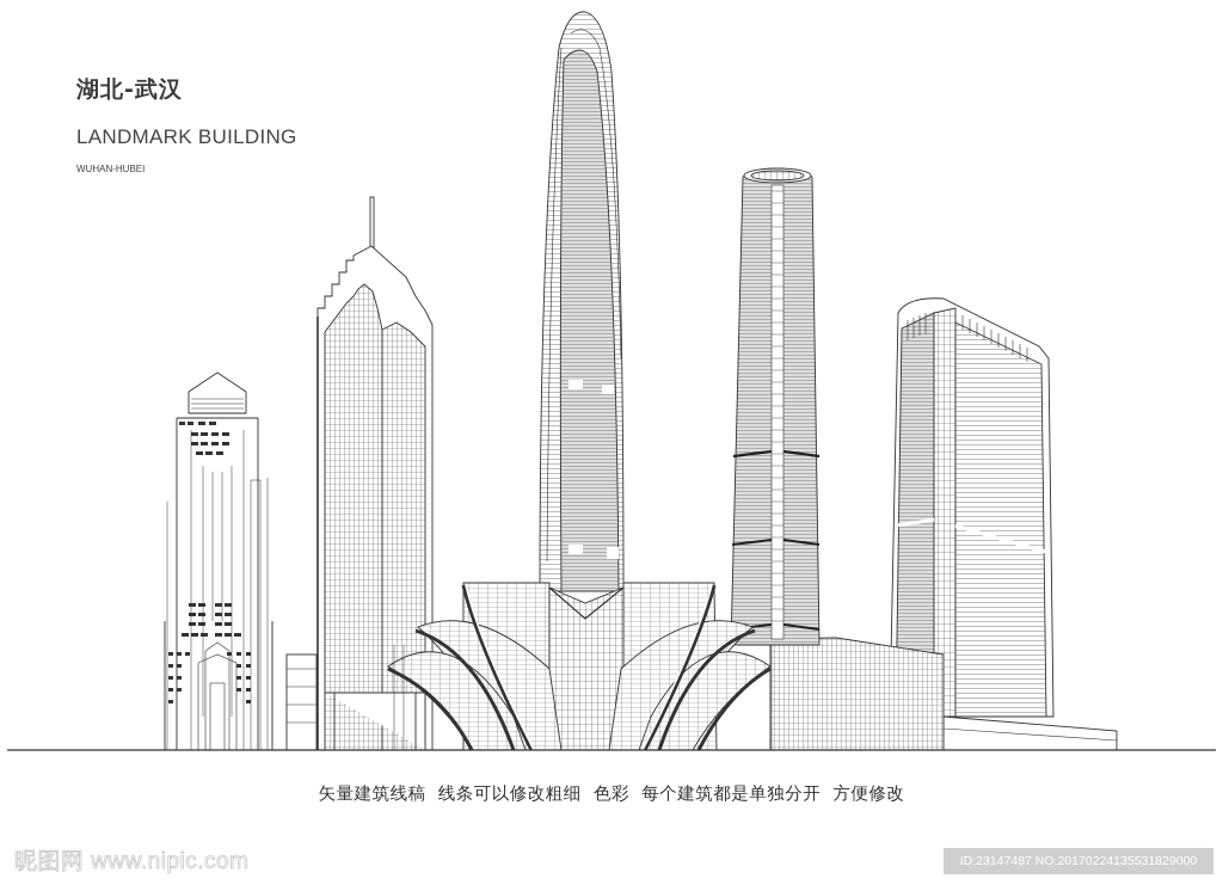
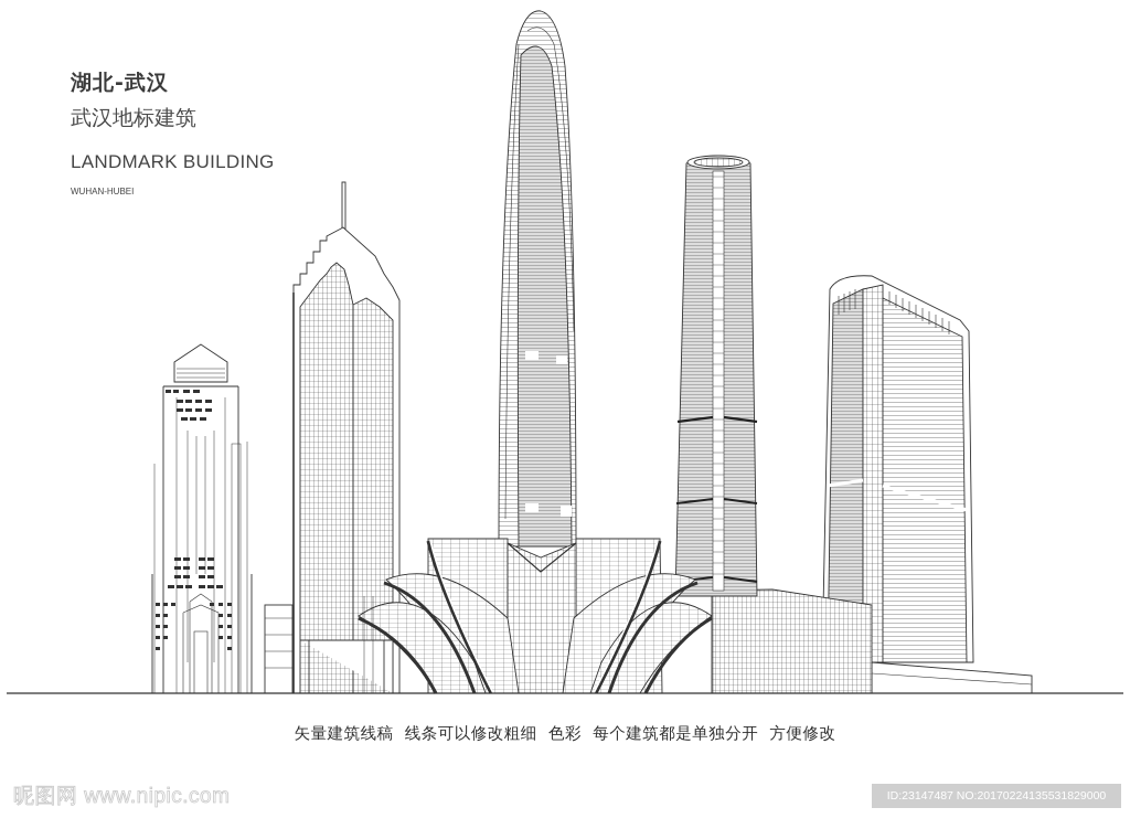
  湖北-武汉
+ 武汉地标建筑
  LANDMARK BUILDING
  WUHAN-HUBEI
  矢量建筑线稿 线条可以修改粗细 色彩 每个建筑都是单独分开 方便修改
  昵图网 www.nipic.com
  ID:23147487 NO:20170224135531829000
